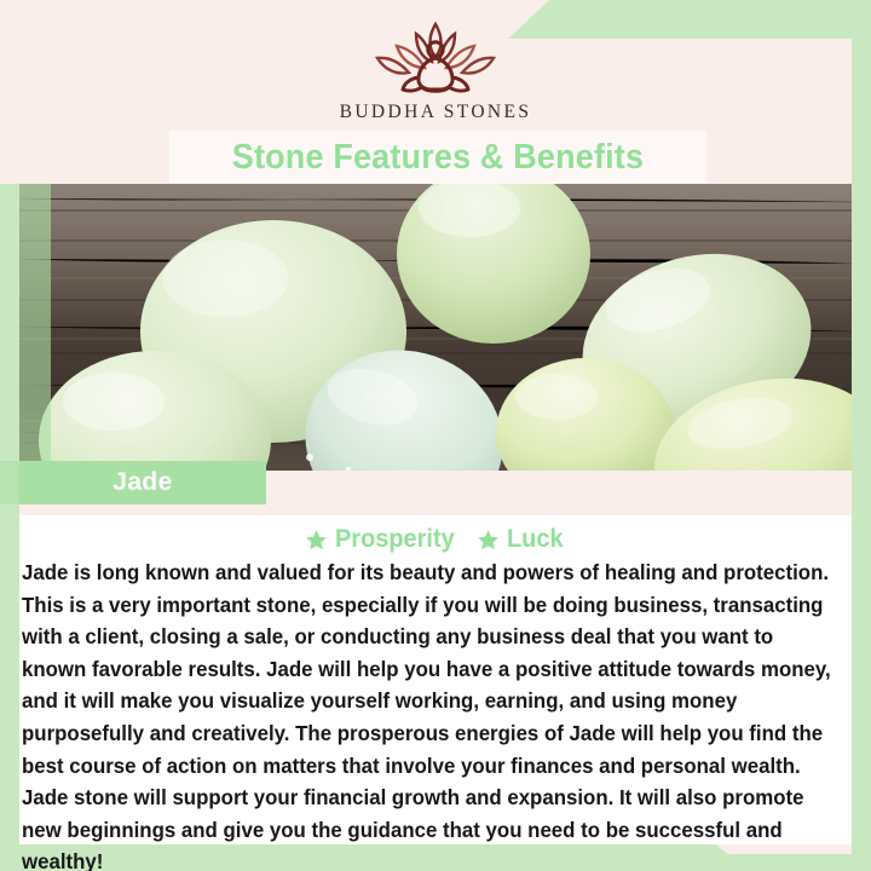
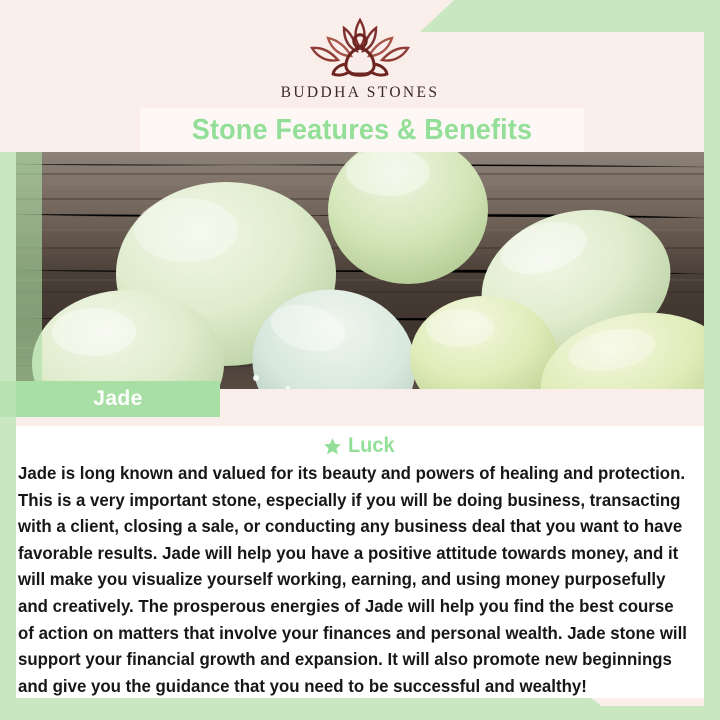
  BUDDHA STONES
  Stone Features & Benefits
  Jade
- Prosperity
  Luck
- Jade is long known and valued for its beauty and powers of healing and protection. This is a very important stone, especially if you will be doing business, transacting with a client, closing a sale, or conducting any business deal that you want to known favorable results. Jade will help you have a positive attitude towards money, and it will make you visualize yourself working, earning, and using money purposefully and creatively. The prosperous energies of Jade will help you find the best course of action on matters that involve your finances and personal wealth. Jade stone will support your financial growth and expansion. It will also promote new beginnings and give you the guidance that you need to be successful and wealthy!
+ Jade is long known and valued for its beauty and powers of healing and protection. This is a very important stone, especially if you will be doing business, transacting with a client, closing a sale, or conducting any business deal that you want to have favorable results. Jade will help you have a positive attitude towards money, and it will make you visualize yourself working, earning, and using money purposefully and creatively. The prosperous energies of Jade will help you find the best course of action on matters that involve your finances and personal wealth. Jade stone will support your financial growth and expansion. It will also promote new beginnings and give you the guidance that you need to be successful and wealthy!
